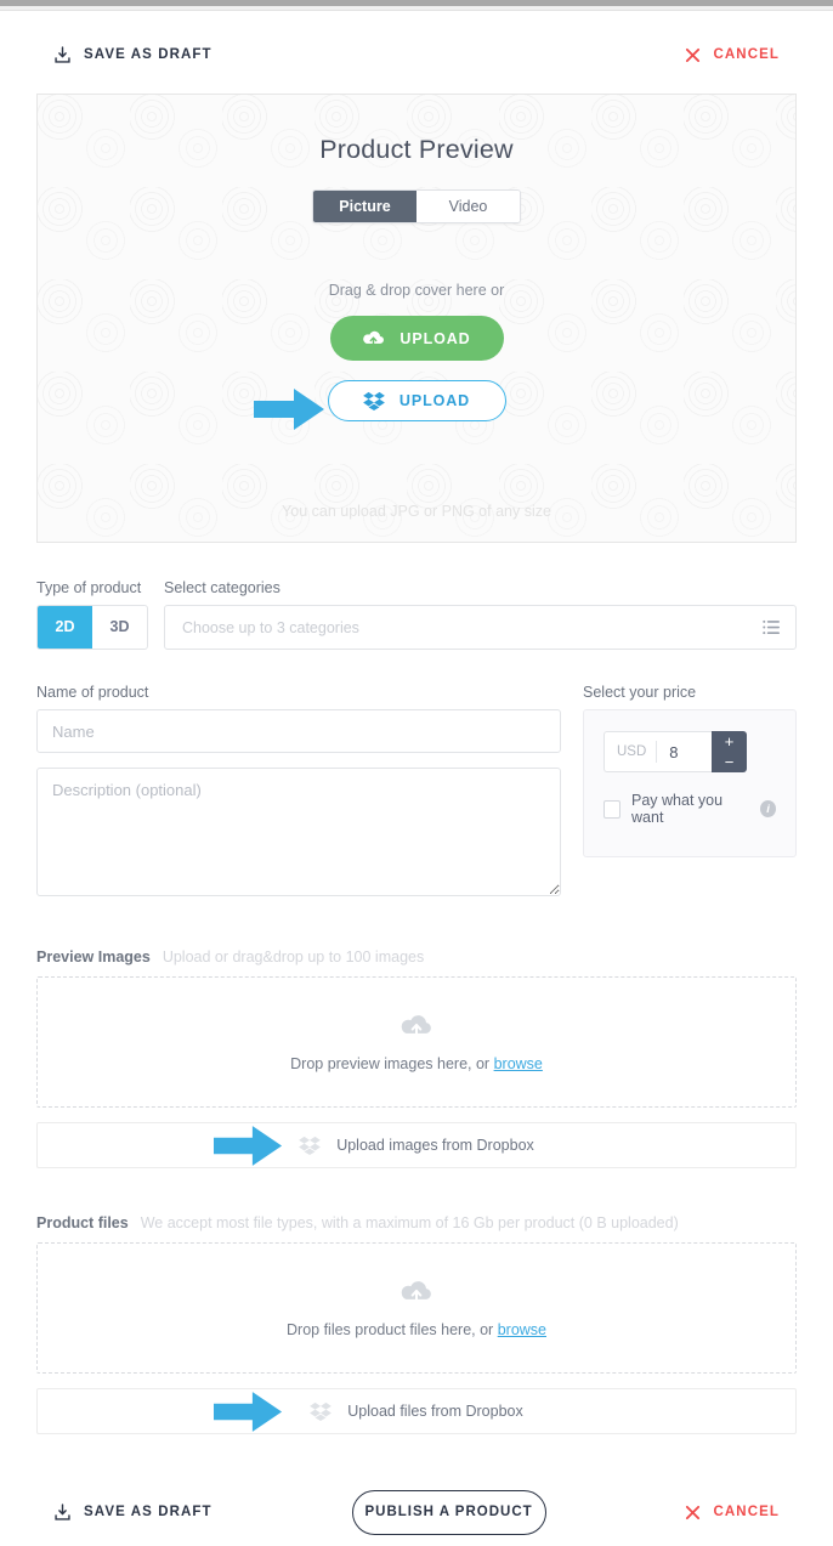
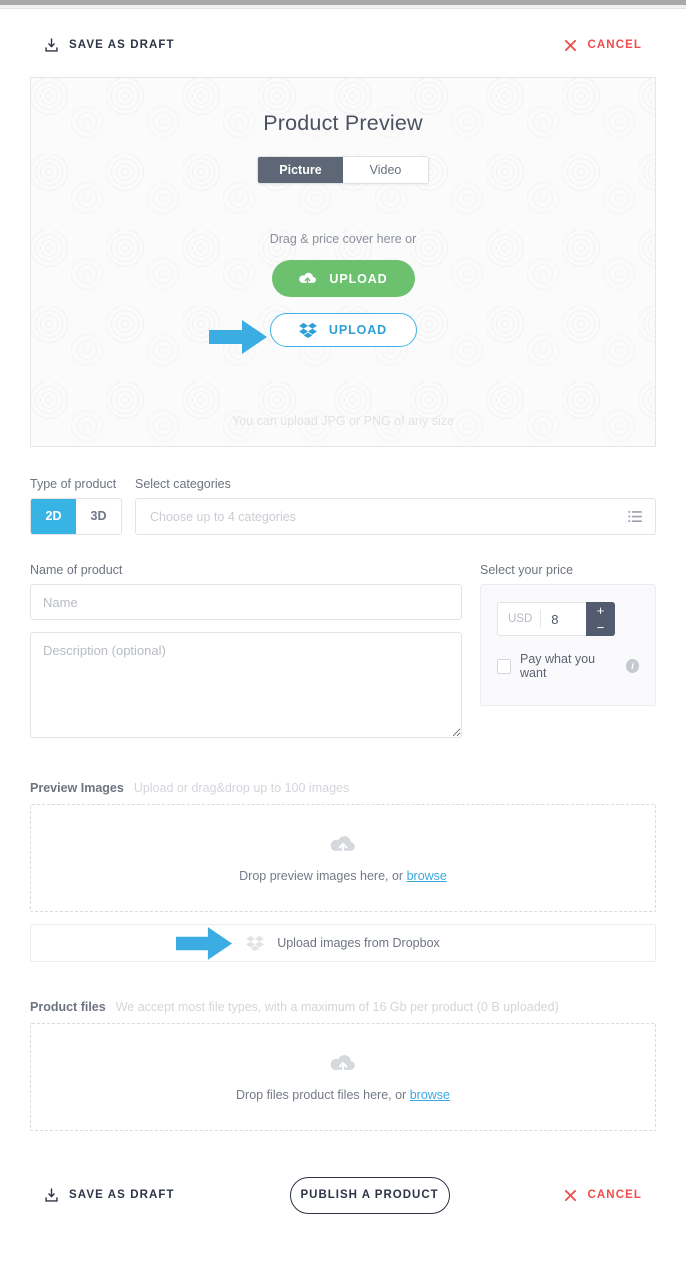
  SAVE AS DRAFT
  CANCEL
  Product Preview
  Picture
  Video
- Drag & drop cover here or
+ Drag & price cover here or
  UPLOAD
  UPLOAD
  You can upload JPG or PNG of any size
  Type of product
  2D
  3D
  Select categories
- Choose up to 3 categories
+ Choose up to 4 categories
  Name of product
  Name Description (optional)
  Select your price
  USD
  8
  +
  −
  Pay what you want
  i
  Preview Images
  Upload or drag&drop up to 100 images
  Drop preview images here, or browse
  Upload images from Dropbox
  Product files
  We accept most file types, with a maximum of 16 Gb per product (0 B uploaded)
  Drop files product files here, or browse
- Upload files from Dropbox
  SAVE AS DRAFT
  PUBLISH A PRODUCT
  CANCEL
